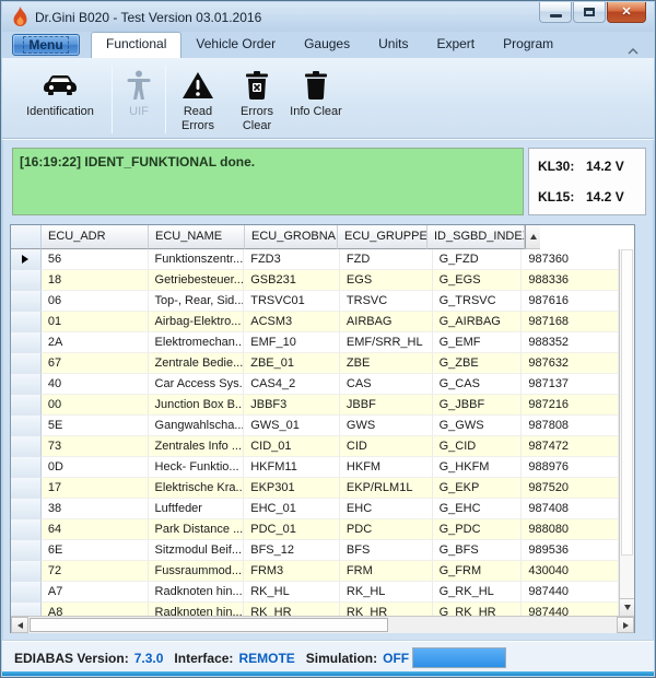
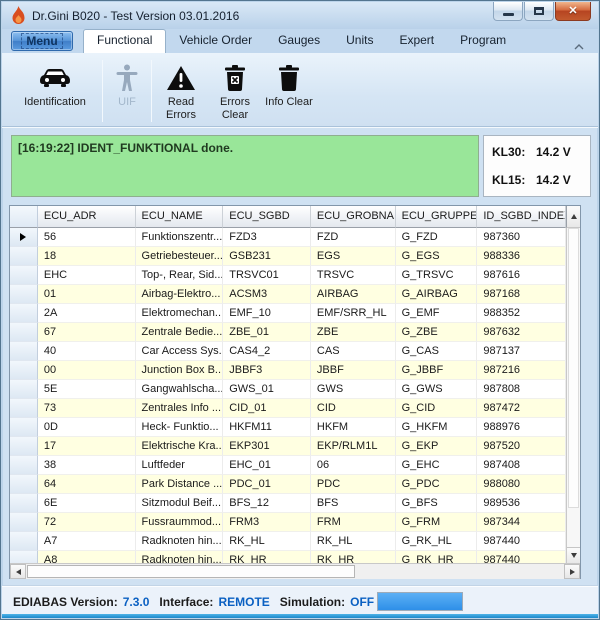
  Dr.Gini B020 - Test Version 03.01.2016
  ✕
  Menu
  Functional
  Vehicle Order
  Gauges
  Units
  Expert
  Program
  Identification
  UIF
  Read Errors
  Errors Clear
  Info Clear
  [16:19:22] IDENT_FUNKTIONAL done.
  KL30:
  14.2 V
  KL15:
  14.2 V
  ECU_ADR
  ECU_NAME
+ ECU_SGBD
  ECU_GROBNA
  ECU_GRUPPE
  ID_SGBD_INDE
  56
  Funktionszentr...
  FZD3
  FZD
  G_FZD
  987360
  18
  Getriebesteuer...
  GSB231
  EGS
  G_EGS
  988336
- 06
+ EHC
  Top-, Rear, Sid...
  TRSVC01
  TRSVC
  G_TRSVC
  987616
  01
  Airbag-Elektro...
  ACSM3
  AIRBAG
  G_AIRBAG
  987168
  2A
  Elektromechan...
  EMF_10
  EMF/SRR_HL
  G_EMF
  988352
  67
  Zentrale Bedie...
  ZBE_01
  ZBE
  G_ZBE
  987632
  40
  Car Access Sys..
  CAS4_2
  CAS
  G_CAS
  987137
  00
  Junction Box B...
  JBBF3
  JBBF
  G_JBBF
  987216
  5E
  Gangwahlscha...
  GWS_01
  GWS
  G_GWS
  987808
  73
  Zentrales Info ...
  CID_01
  CID
  G_CID
  987472
  0D
  Heck- Funktio...
  HKFM11
  HKFM
  G_HKFM
  988976
  17
  Elektrische Kra...
  EKP301
  EKP/RLM1L
  G_EKP
  987520
  38
  Luftfeder
  EHC_01
- EHC
+ 06
  G_EHC
  987408
  64
  Park Distance ...
  PDC_01
  PDC
  G_PDC
  988080
  6E
  Sitzmodul Beif...
  BFS_12
  BFS
  G_BFS
  989536
  72
  Fussraummod...
  FRM3
  FRM
  G_FRM
- 430040
+ 987344
  A7
  Radknoten hin...
  RK_HL
  RK_HL
  G_RK_HL
  987440
  A8
  Radknoten hin...
  RK_HR
  RK_HR
  G_RK_HR
  987440
  EDIABAS Version:
  7.3.0
  Interface:
  REMOTE
  Simulation:
  OFF
